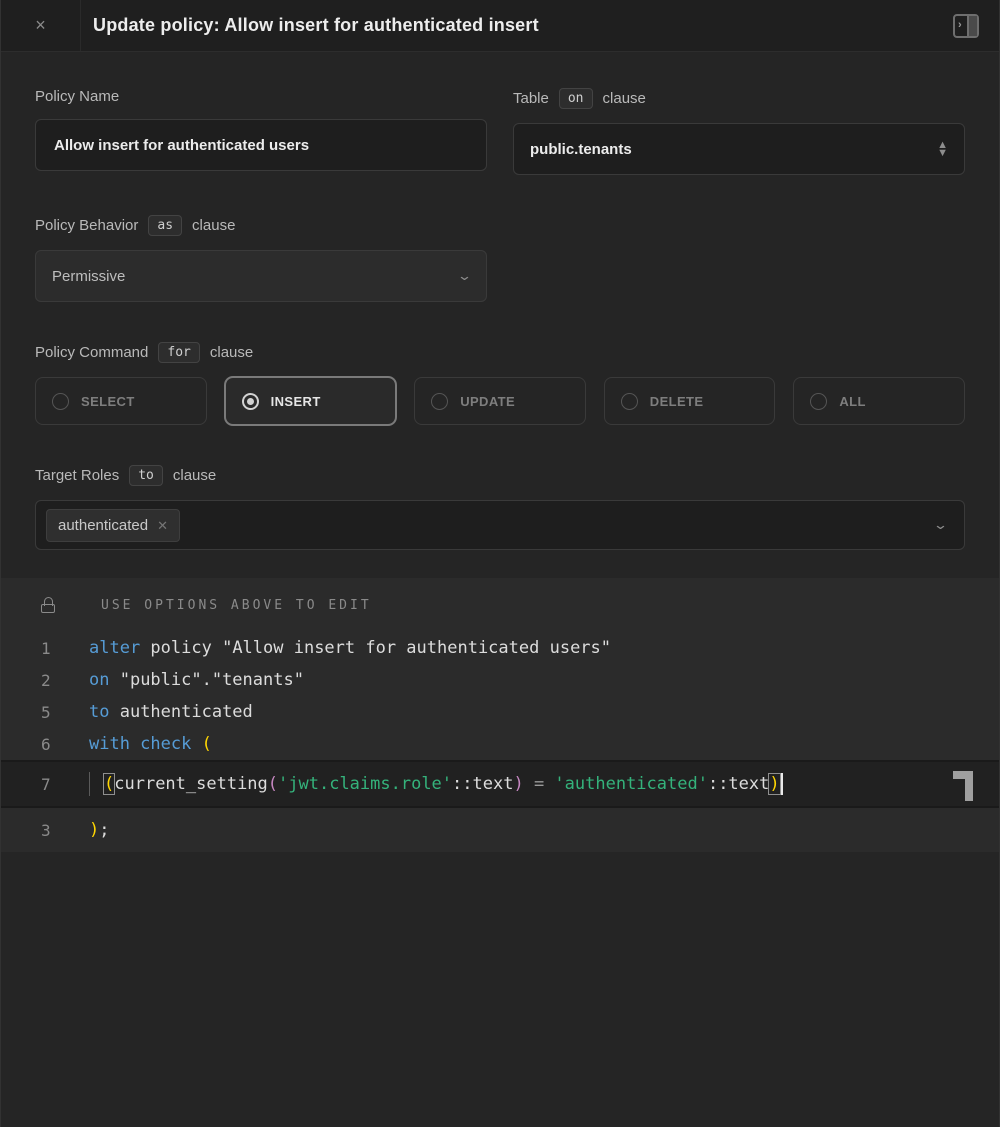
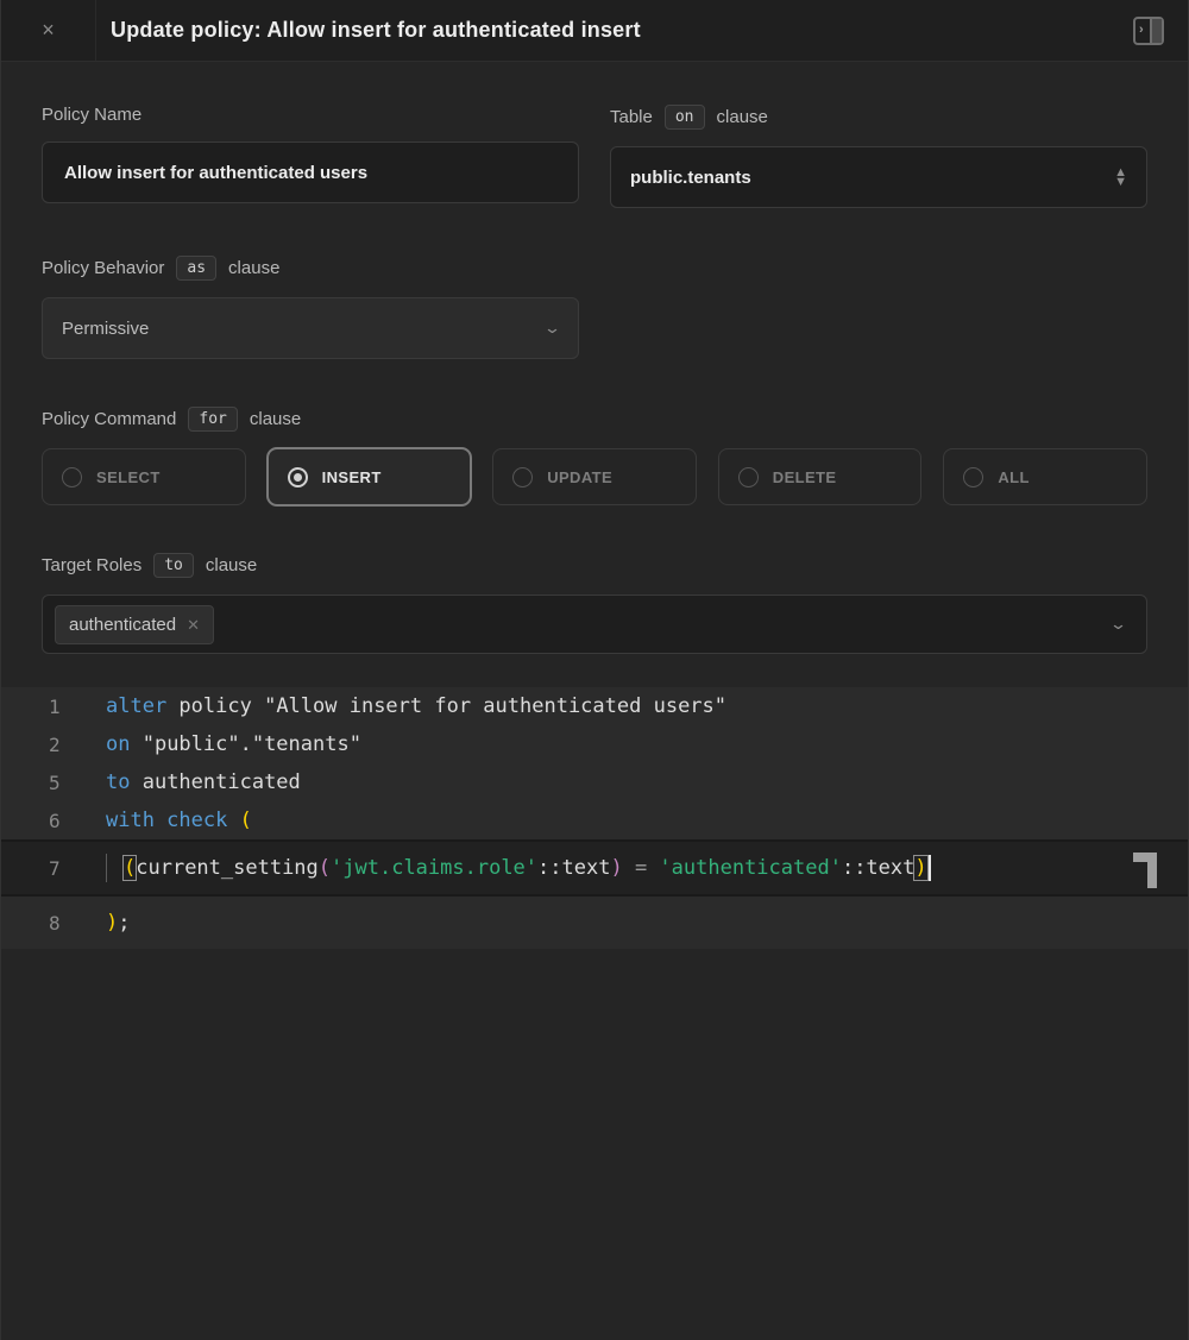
  ×
  Update policy: Allow insert for authenticated insert
  ›
  Policy Name
  Allow insert for authenticated users
  Table
  on
  clause
  public.tenants
  ▲
  ▼
  Policy Behavior
  as
  clause
  Permissive
  ⌄
  Policy Command
  for
  clause
  SELECT
  INSERT
  UPDATE
  DELETE
  ALL
  Target Roles
  to
  clause
  authenticated
  ✕
  ⌄
- USE OPTIONS ABOVE TO EDIT
  1
  alter policy "Allow insert for authenticated users"
  2
  on "public"."tenants"
  5
  to authenticated
  6
  with check (
  7
  (current_setting('jwt.claims.role'::text) = 'authenticated'::text)
- 3
+ 8
  );
